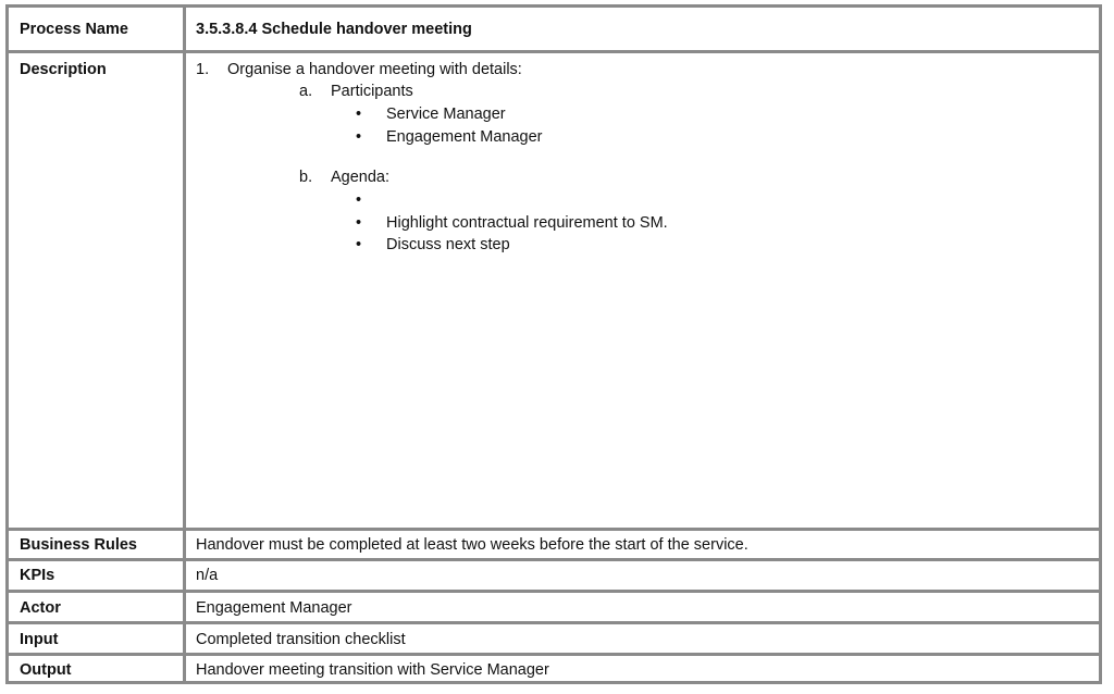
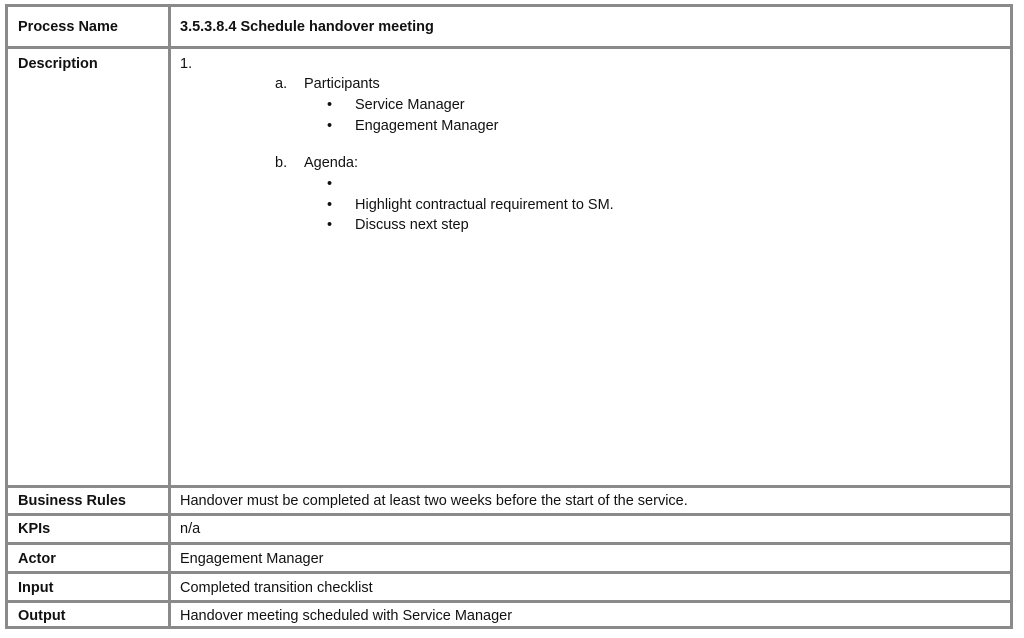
  Process Name
  3.5.3.8.4 Schedule handover meeting
  Description
  1.
- Organise a handover meeting with details:
  a.
  Participants
  •
  Service Manager
  •
  Engagement Manager
  b.
  Agenda:
  •
  •
  Highlight contractual requirement to SM.
  •
  Discuss next step
  Business Rules
  Handover must be completed at least two weeks before the start of the service.
  KPIs
  n/a
  Actor
  Engagement Manager
  Input
  Completed transition checklist
  Output
- Handover meeting transition with Service Manager
+ Handover meeting scheduled with Service Manager
